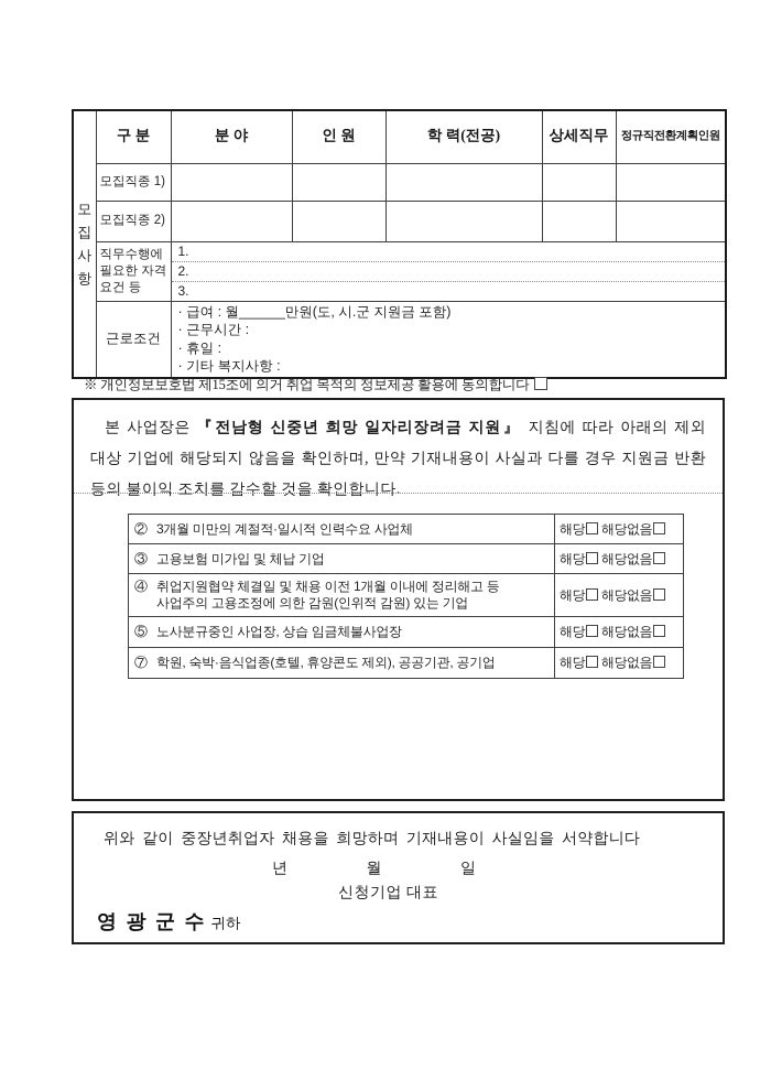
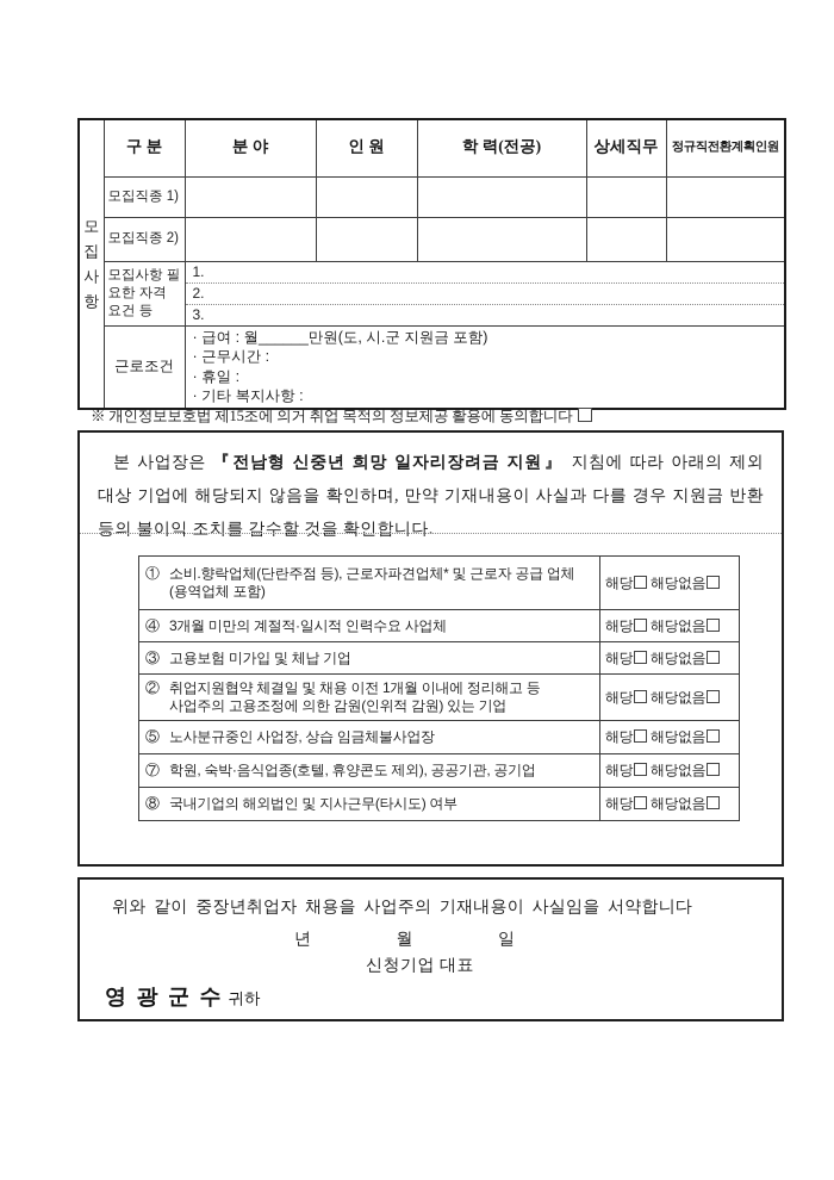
  모집사항	구 분	분 야	인 원	학 력(전공)	상세직무	정규직전환계획인원
  모집직종 1)
  모집직종 2)
- 직무수행에 필요한 자격 요건 등	1. 2. 3.
+ 모집사항 필요한 자격 요건 등	1. 2. 3.
  근로조건	· 급여 : 월______만원(도, 시.군 지원금 포함) · 근무시간 : · 휴일 : · 기타 복지사항 :
  ※ 개인정보보호법 제15조에 의거 취업 목적의 정보제공 활용에 동의합니다
  본 사업장은 『전남형 신중년 희망 일자리장려금 지원』 지침에 따라 아래의 제외 대상 기업에 해당되지 않음을 확인하며, 만약 기재내용이 사실과 다를 경우 지원금 반환 등의 불이익 조치를 감수할 것을 확인합니다.
+ ① 소비.향락업체(단란주점 등), 근로자파견업체* 및 근로자 공급 업체(용역업체 포함)	해당 해당없음
- ② 3개월 미만의 계절적·일시적 인력수요 사업체	해당 해당없음
+ ④ 3개월 미만의 계절적·일시적 인력수요 사업체	해당 해당없음
  ③ 고용보험 미가입 및 체납 기업	해당 해당없음
- ④ 취업지원협약 체결일 및 채용 이전 1개월 이내에 정리해고 등 사업주의 고용조정에 의한 감원(인위적 감원) 있는 기업	해당 해당없음
+ ② 취업지원협약 체결일 및 채용 이전 1개월 이내에 정리해고 등 사업주의 고용조정에 의한 감원(인위적 감원) 있는 기업	해당 해당없음
  ⑤ 노사분규중인 사업장, 상습 임금체불사업장	해당 해당없음
  ⑦ 학원, 숙박·음식업종(호텔, 휴양콘도 제외), 공공기관, 공기업	해당 해당없음
+ ⑧ 국내기업의 해외법인 및 지사근무(타시도) 여부	해당 해당없음
- 위와 같이 중장년취업자 채용을 희망하며 기재내용이 사실임을 서약합니다
+ 위와 같이 중장년취업자 채용을 사업주의 기재내용이 사실임을 서약합니다
  년 월 일
  신청기업 대표
  영 광 군 수 귀하
